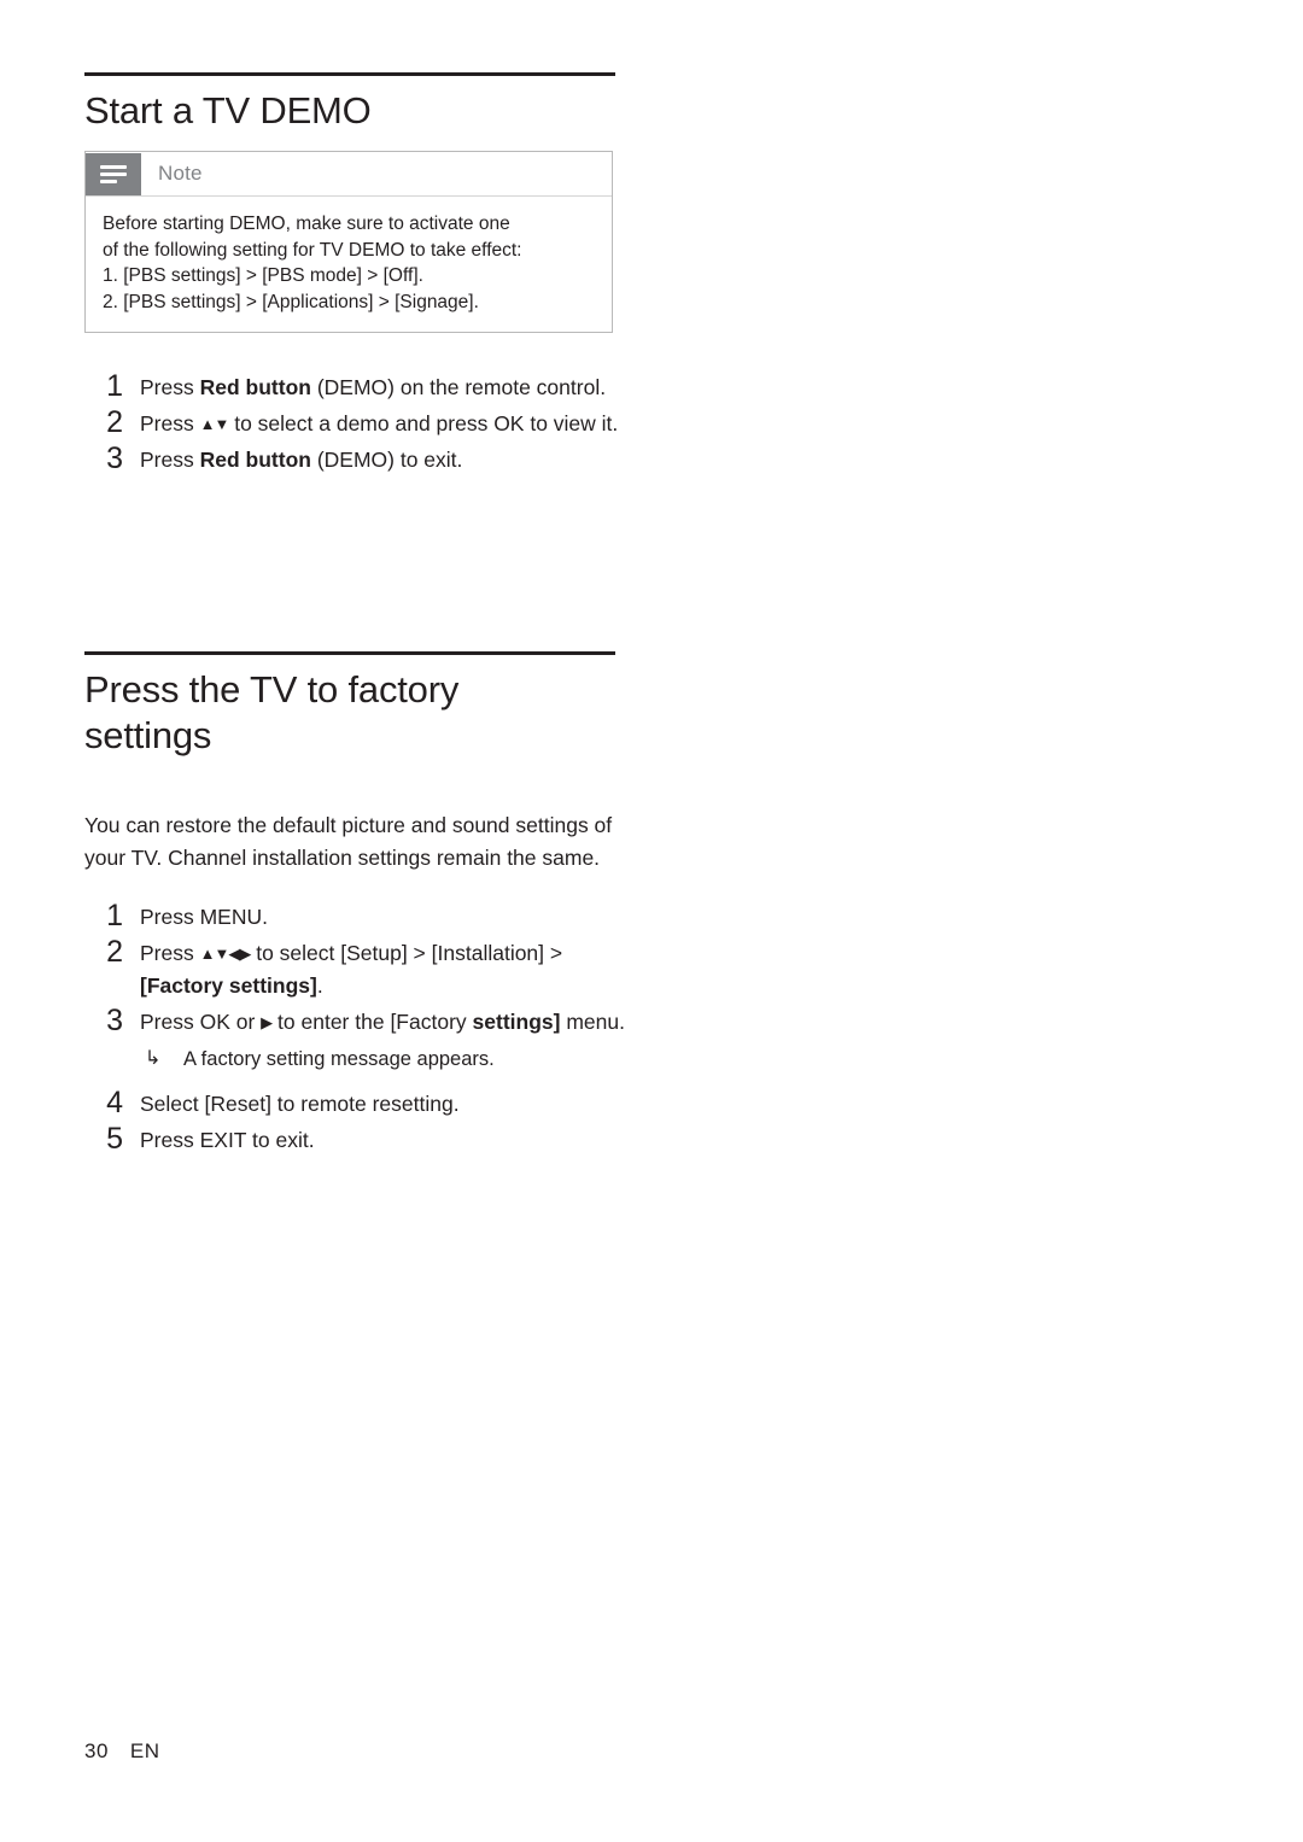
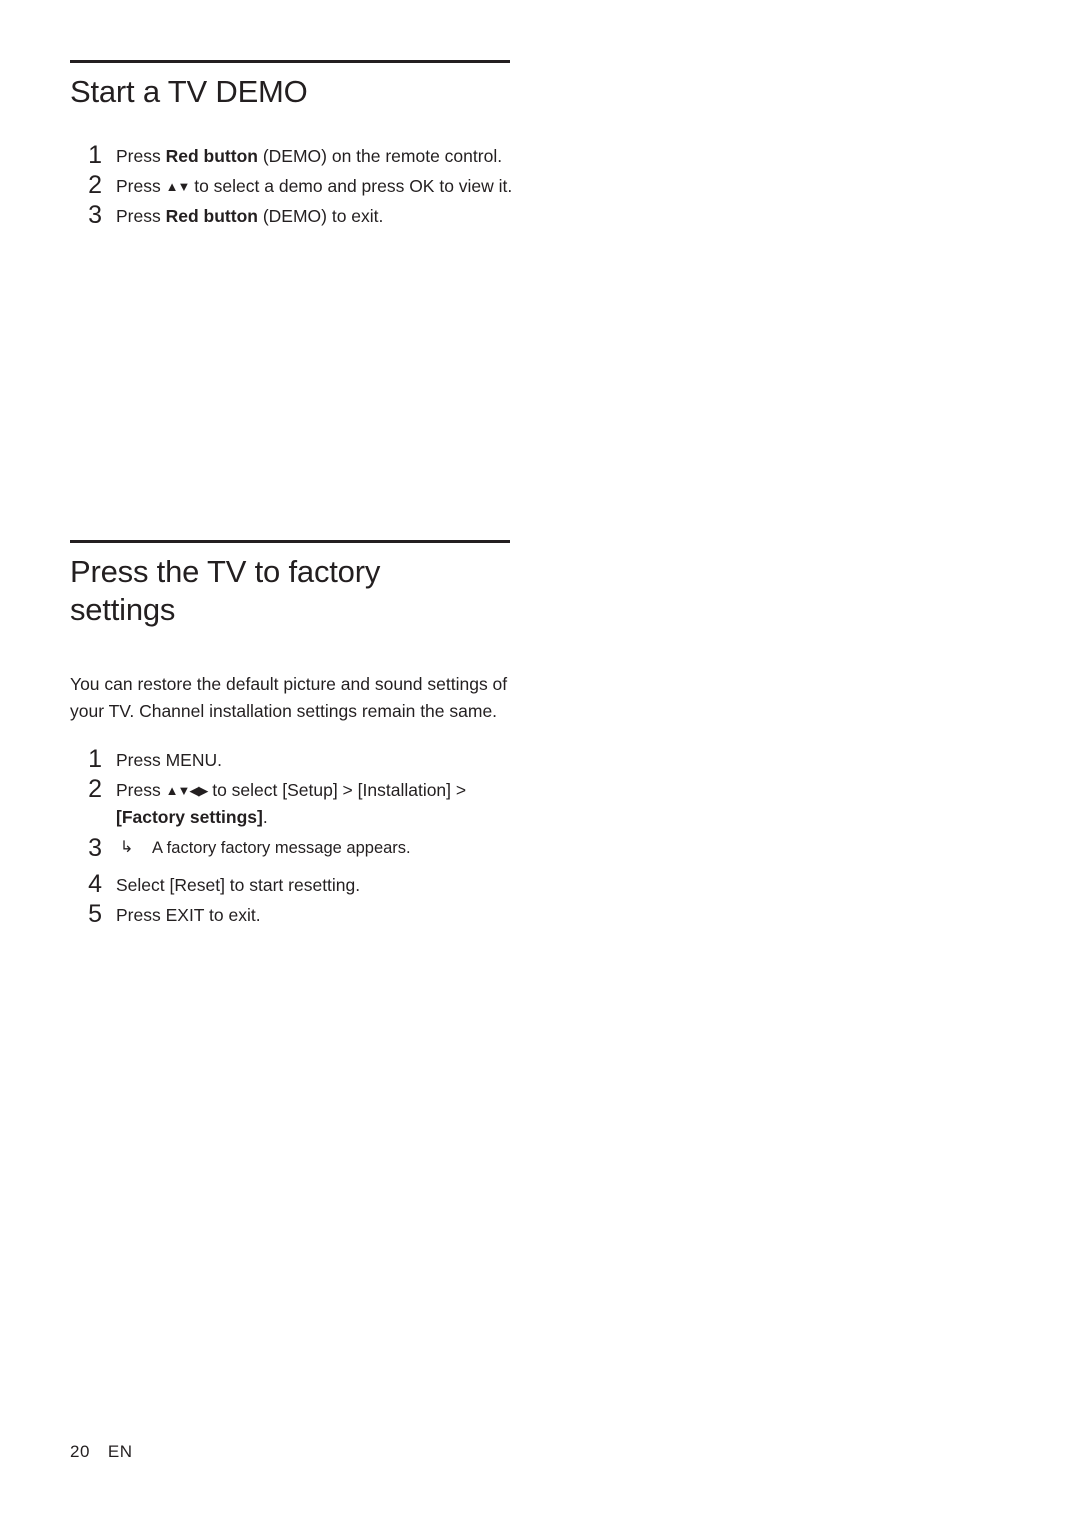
  Start a TV DEMO
- Note
- Before starting DEMO, make sure to activate one
- of the following setting for TV DEMO to take effect:
- 1. [PBS settings] > [PBS mode] > [Off].
- 2. [PBS settings] > [Applications] > [Signage].
  1
  Press Red button (DEMO) on the remote control.
  2
  Press ▲▼ to select a demo and press OK to view it.
  3
  Press Red button (DEMO) to exit.
  Press the TV to factory settings
  You can restore the default picture and sound settings of your TV. Channel installation settings remain the same.
  1
  Press MENU.
  2
  Press ▲▼◀▶ to select [Setup] > [Installation] > [Factory settings].
  3
- Press OK or ▶ to enter the [Factory settings] menu.
  ↳
- A factory setting message appears.
+ A factory factory message appears.
  4
- Select [Reset] to remote resetting.
+ Select [Reset] to start resetting.
  5
  Press EXIT to exit.
- 30 EN
+ 20 EN
